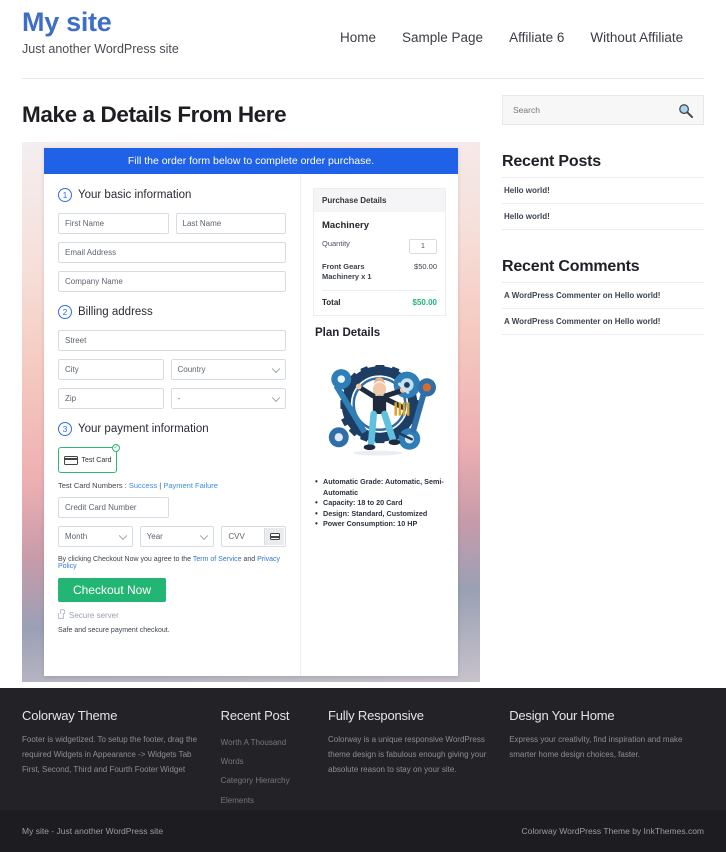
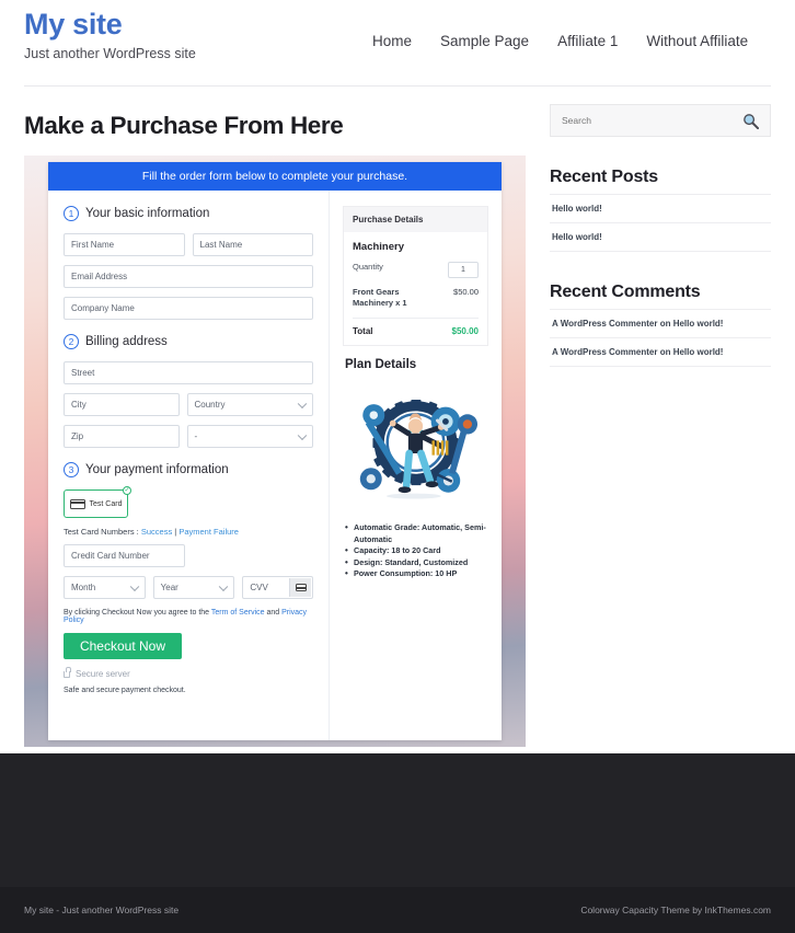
  My site
  Just another WordPress site
  Home
  Sample Page
- Affiliate 6
+ Affiliate 1
  Without Affiliate
- Make a Details From Here
+ Make a Purchase From Here
- Fill the order form below to complete order purchase.
+ Fill the order form below to complete your purchase.
  1
  Your basic information
  First Name
  Last Name
  Email Address
  Company Name
  2
  Billing address
  Street
  City
  Country
  Zip
  -
  3
  Your payment information
  Test Card Numbers : Success | Payment Failure
  Credit Card Number
  Month
  Year
  CVV
  Checkout Now
  Secure server
  Purchase Details
  Machinery
  Quantity
  Front Gears Machinery x 1
  $50.00
  Total
  $50.00
  Plan Details
  Automatic Grade: Automatic, Semi-Automatic
  Capacity: 18 to 20 Card
  Design: Standard, Customized
  Power Consumption: 10 HP
  Search
  Recent Posts
  Hello world!
  Hello world!
  Recent Comments
  A WordPress Commenter on Hello world!
  A WordPress Commenter on Hello world!
- Colorway Theme
- Footer is widgetized. To setup the footer, drag the required Widgets in Appearance -> Widgets Tab First, Second, Third and Fourth Footer Widget
- Recent Post
- Worth A Thousand Words
- Category Hierarchy
- Elements
- Fully Responsive
- Colorway is a unique responsive WordPress theme design is fabulous enough giving your absolute reason to stay on your site.
- Design Your Home
- Express your creativity, find inspiration and make smarter home design choices, faster.
  My site - Just another WordPress site
- Colorway WordPress Theme by InkThemes.com
+ Colorway Capacity Theme by InkThemes.com
